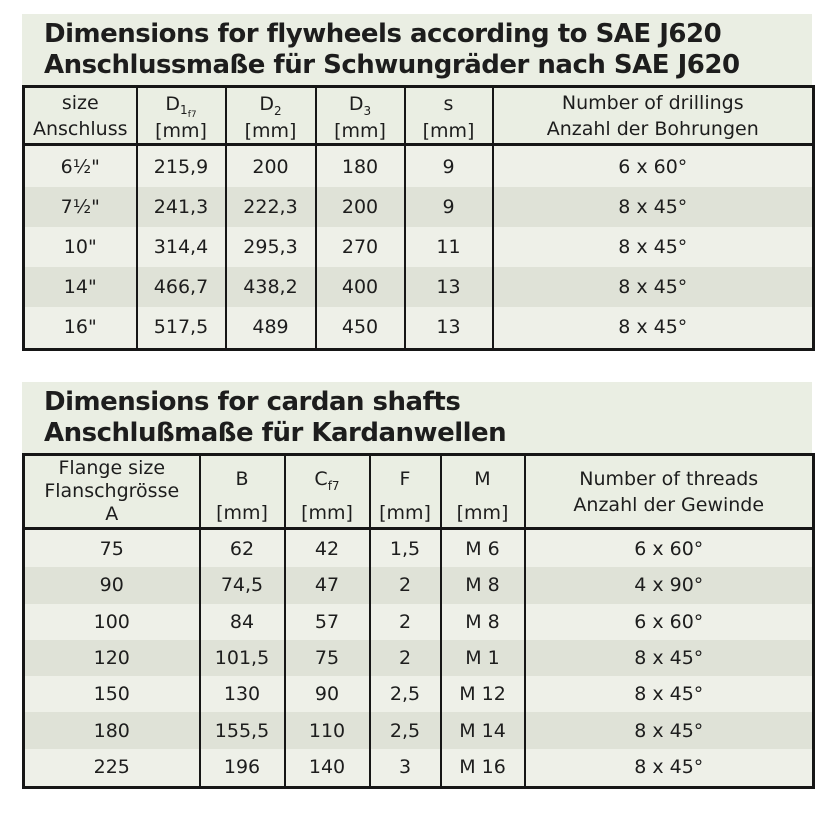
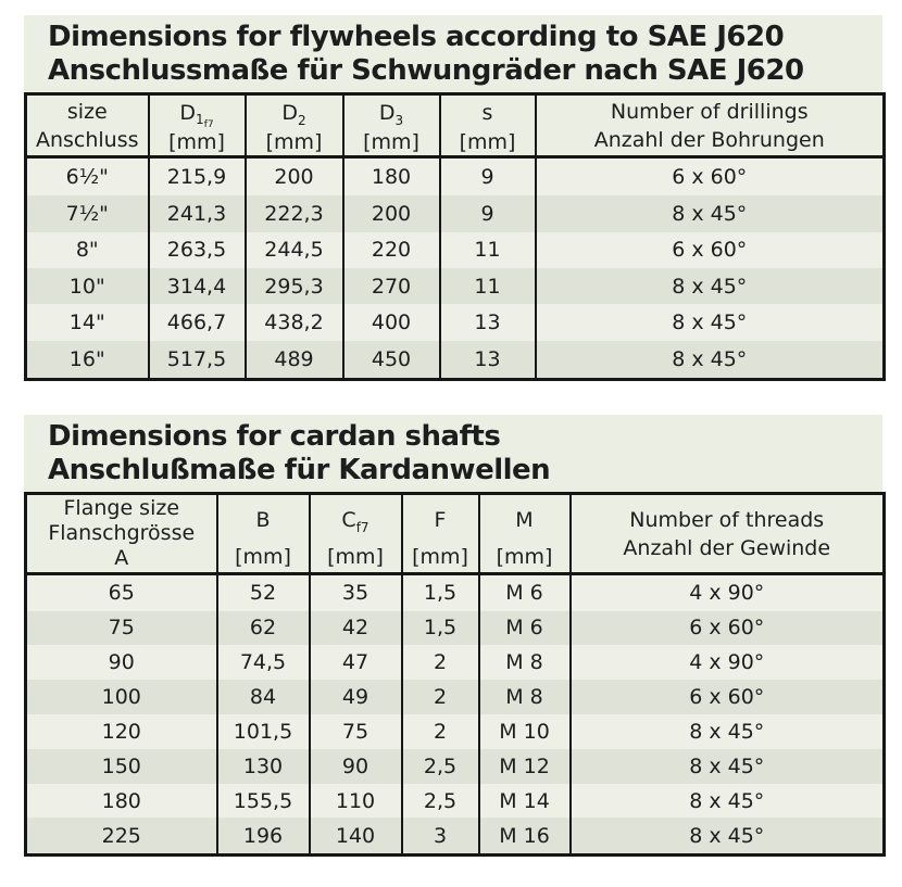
  Dimensions for flywheels according to SAE J620
  Anschlussmaße für Schwungräder nach SAE J620
  size Anschluss	D1f7 [mm]	D2 [mm]	D3 [mm]	s [mm]	Number of drillings Anzahl der Bohrungen
  6½"	215,9	200	180	9	6 x 60°
  7½"	241,3	222,3	200	9	8 x 45°
+ 8"	263,5	244,5	220	11	6 x 60°
  10"	314,4	295,3	270	11	8 x 45°
  14"	466,7	438,2	400	13	8 x 45°
  16"	517,5	489	450	13	8 x 45°
  Dimensions for cardan shafts
  Anschlußmaße für Kardanwellen
  Flange size Flanschgrösse A	B [mm]	Cf7 [mm]	F [mm]	M [mm]	Number of threads Anzahl der Gewinde
+ 65	52	35	1,5	M 6	4 x 90°
  75	62	42	1,5	M 6	6 x 60°
  90	74,5	47	2	M 8	4 x 90°
- 100	84	57	2	M 8	6 x 60°
+ 100	84	49	2	M 8	6 x 60°
- 120	101,5	75	2	M 1	8 x 45°
+ 120	101,5	75	2	M 10	8 x 45°
  150	130	90	2,5	M 12	8 x 45°
  180	155,5	110	2,5	M 14	8 x 45°
  225	196	140	3	M 16	8 x 45°
